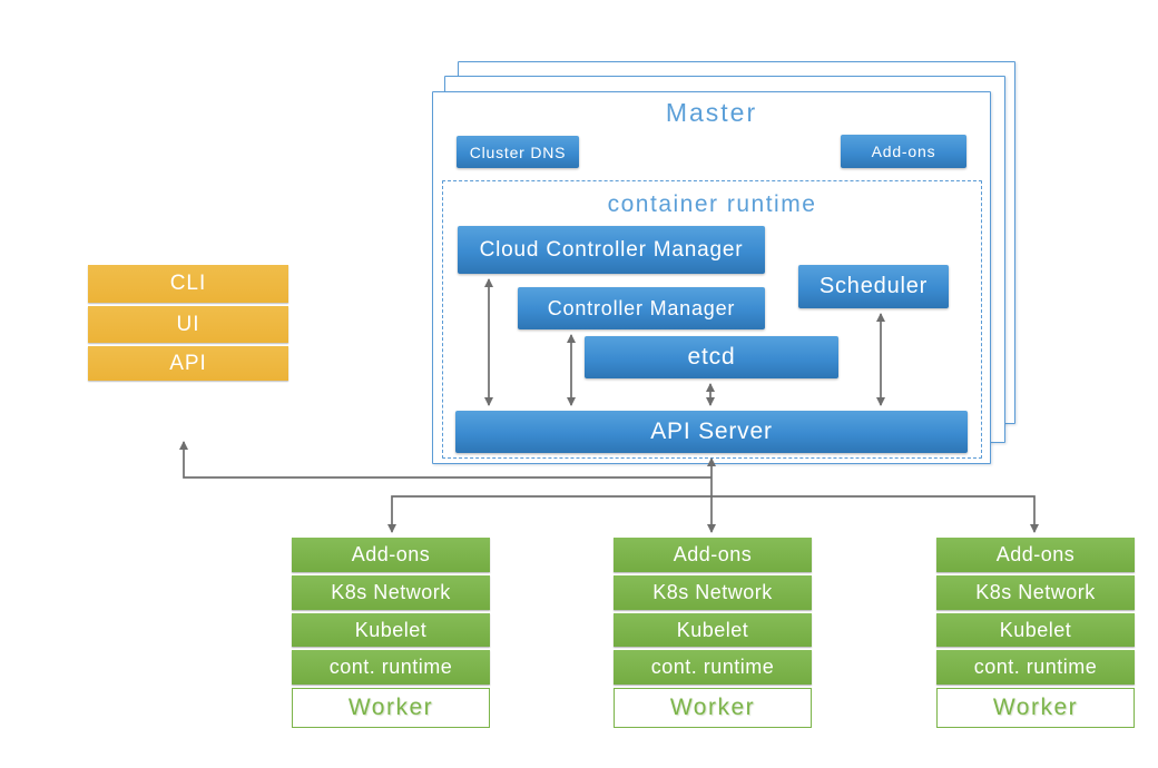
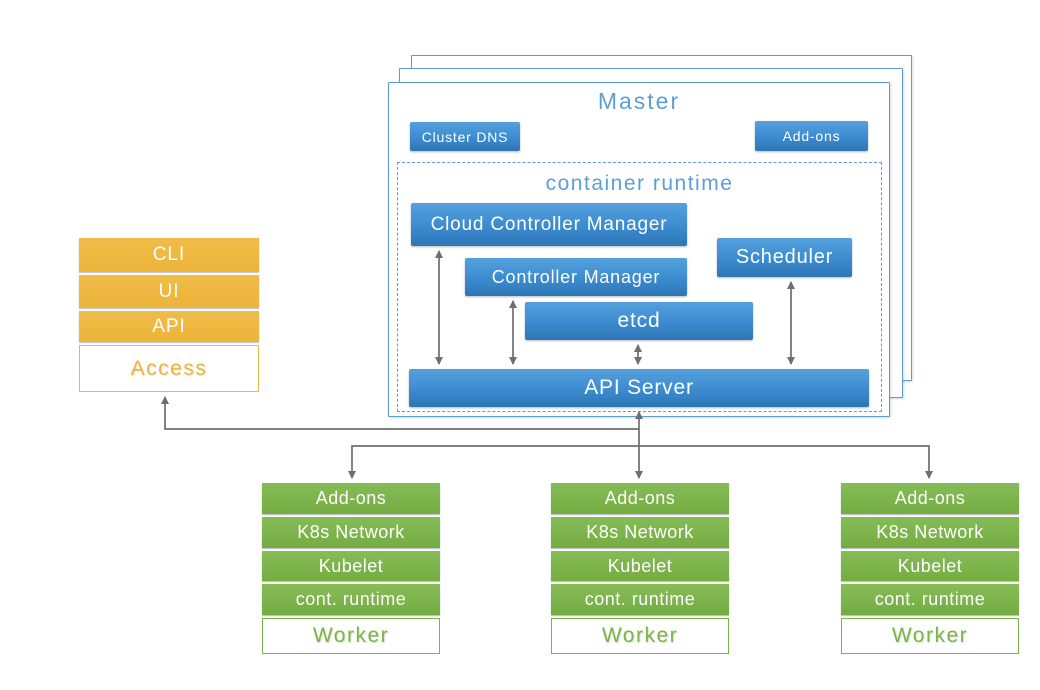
  Master
  Cluster DNS
  Add-ons
  container runtime
  Cloud Controller Manager
  Controller Manager
  Scheduler
  etcd
  API Server
  CLI
  UI
  API
+ Access
  Add-ons
  K8s Network
  Kubelet
  cont. runtime
  Worker
  Add-ons
  K8s Network
  Kubelet
  cont. runtime
  Worker
  Add-ons
  K8s Network
  Kubelet
  cont. runtime
  Worker
